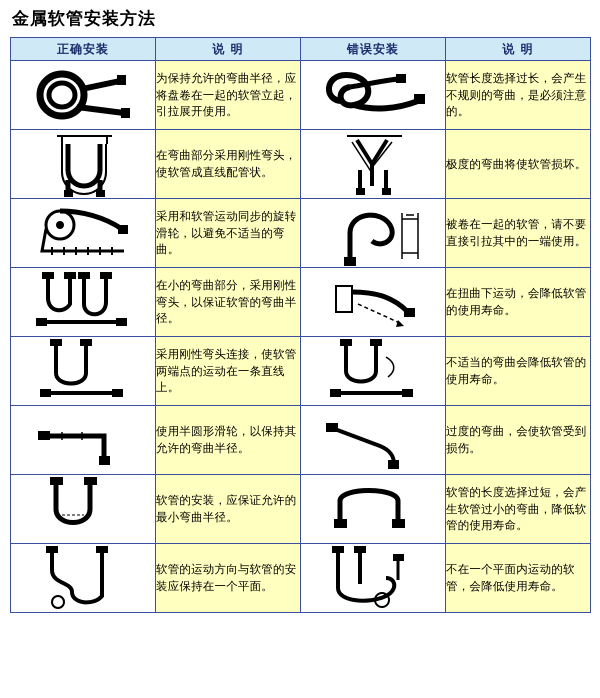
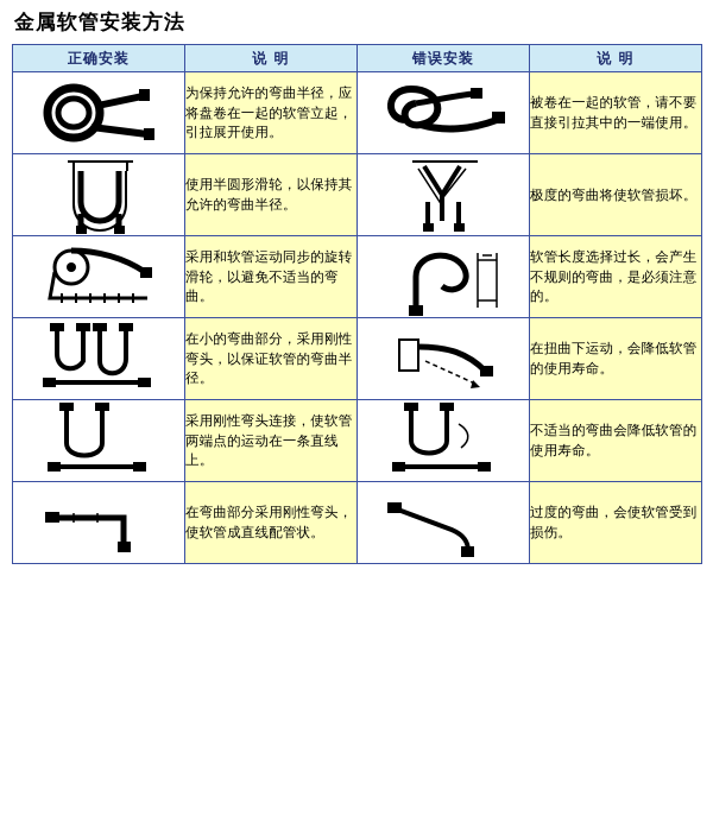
  金属软管安装方法
  正确安装	说 明	错误安装	说 明
- 	为保持允许的弯曲半径，应将盘卷在一起的软管立起，引拉展开使用。		软管长度选择过长，会产生不规则的弯曲，是必须注意的。
+ 	为保持允许的弯曲半径，应将盘卷在一起的软管立起，引拉展开使用。		被卷在一起的软管，请不要直接引拉其中的一端使用。
- 	在弯曲部分采用刚性弯头，使软管成直线配管状。		极度的弯曲将使软管损坏。
+ 	使用半圆形滑轮，以保持其允许的弯曲半径。		极度的弯曲将使软管损坏。
- 	采用和软管运动同步的旋转滑轮，以避免不适当的弯曲。		被卷在一起的软管，请不要直接引拉其中的一端使用。
+ 	采用和软管运动同步的旋转滑轮，以避免不适当的弯曲。		软管长度选择过长，会产生不规则的弯曲，是必须注意的。
  	在小的弯曲部分，采用刚性弯头，以保证软管的弯曲半径。		在扭曲下运动，会降低软管的使用寿命。
  	采用刚性弯头连接，使软管两端点的运动在一条直线上。		不适当的弯曲会降低软管的使用寿命。
- 	使用半圆形滑轮，以保持其允许的弯曲半径。		过度的弯曲，会使软管受到损伤。
+ 	在弯曲部分采用刚性弯头，使软管成直线配管状。		过度的弯曲，会使软管受到损伤。
- 	软管的安装，应保证允许的最小弯曲半径。		软管的长度选择过短，会产生软管过小的弯曲，降低软管的使用寿命。
- 	软管的运动方向与软管的安装应保持在一个平面。		不在一个平面内运动的软管，会降低使用寿命。
